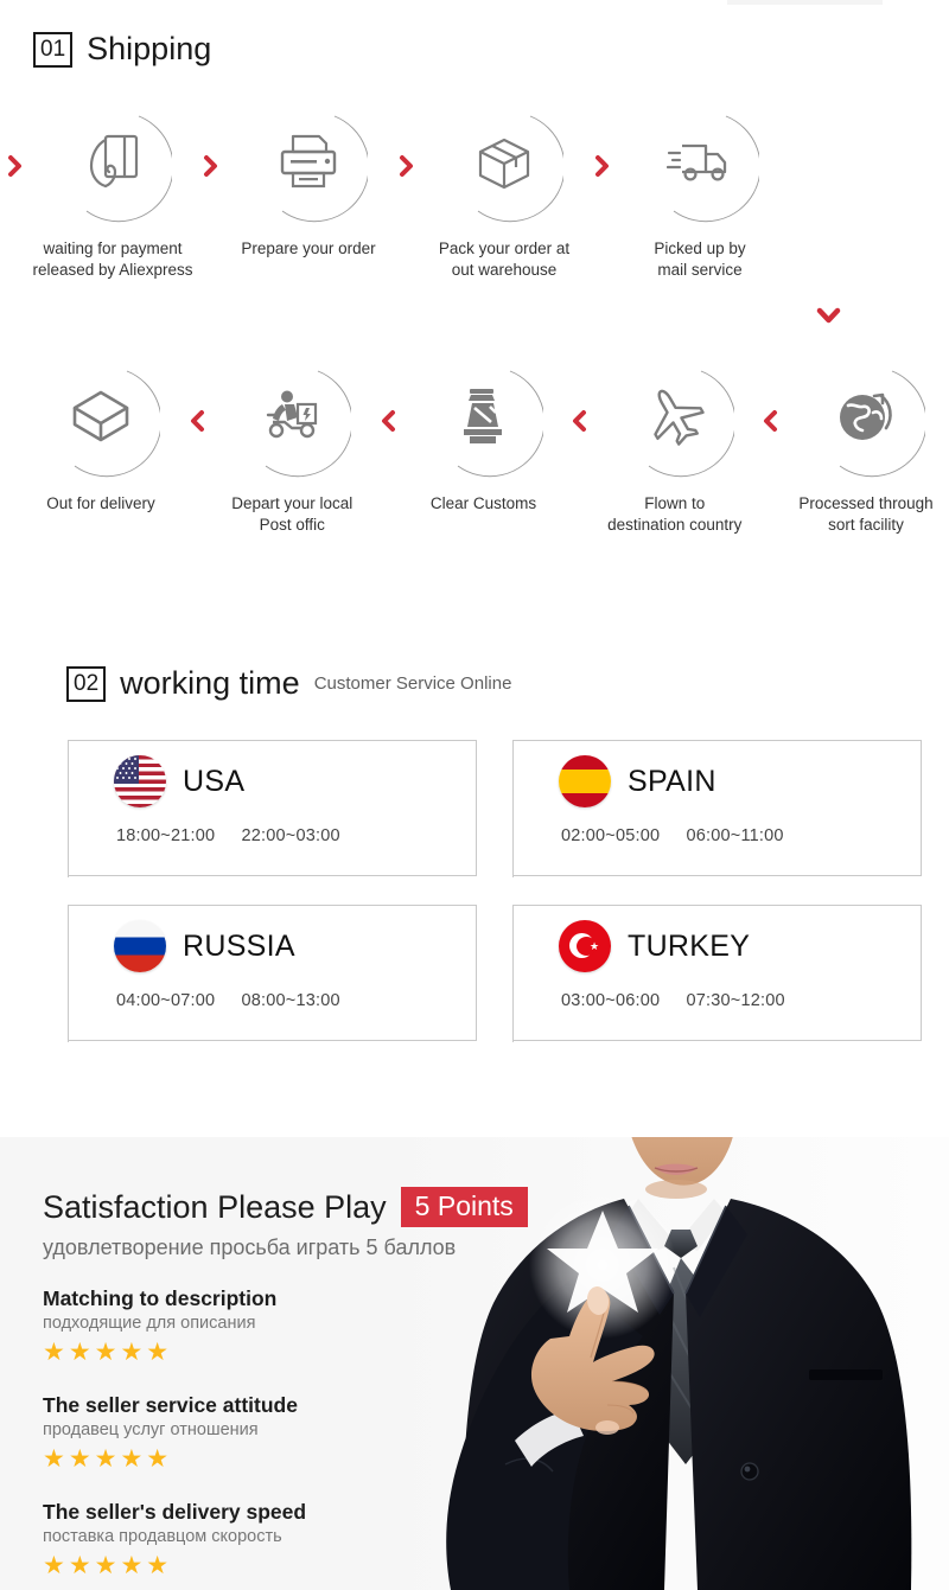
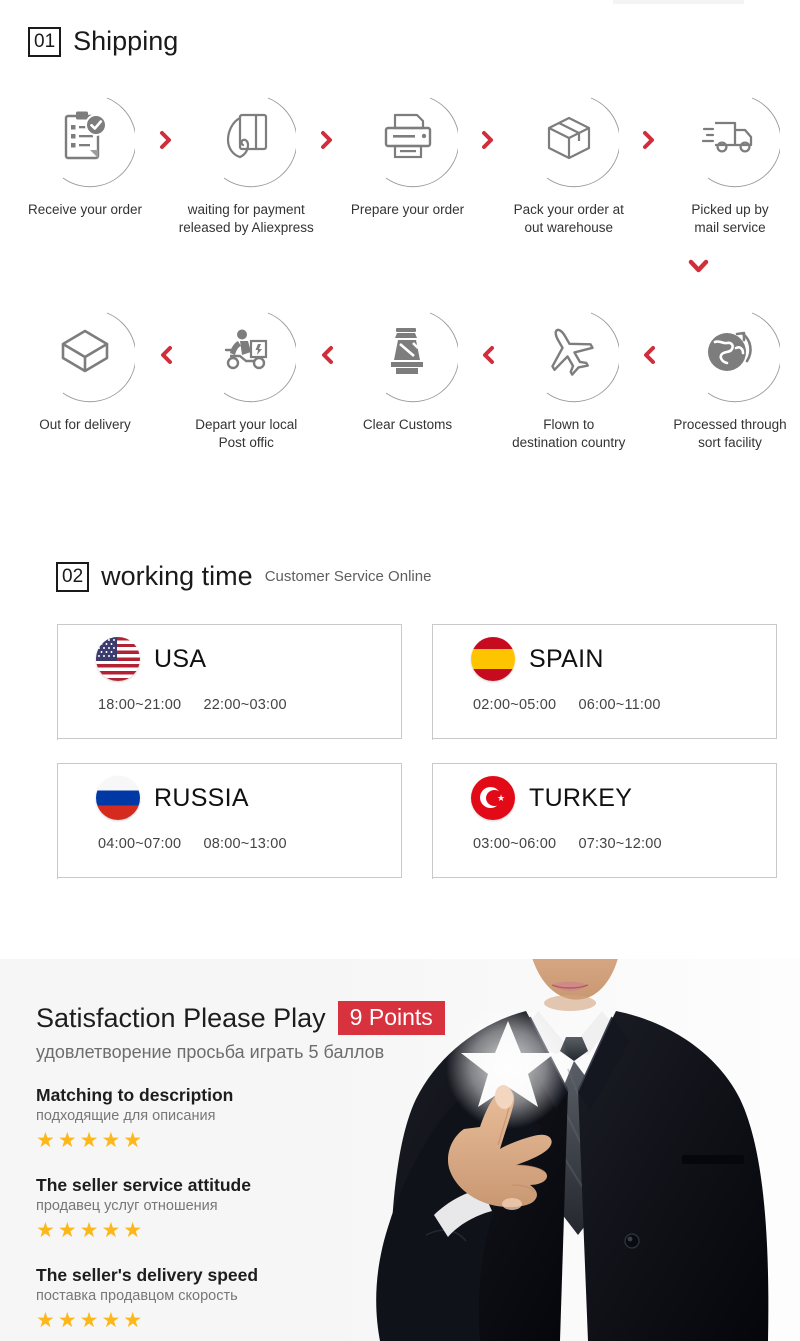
  01
  Shipping
+ Receive your order
  waiting for payment
  released by Aliexpress
  Prepare your order
  Pack your order at
  out warehouse
  Picked up by
  mail service
  Out for delivery
  Depart your local
  Post offic
  Clear Customs
  Flown to
  destination country
  Processed through
  sort facility
  02
  working time
  Customer Service Online
  USA
  18:00~21:00 22:00~03:00
  SPAIN
  02:00~05:00 06:00~11:00
  RUSSIA
  04:00~07:00 08:00~13:00
  ★
  TURKEY
  03:00~06:00 07:30~12:00
  Satisfaction Please Play
- 5 Points
+ 9 Points
  удовлетворение просьба играть 5 баллов
  Matching to description
  подходящие для описания
  ★★★★★
  The seller service attitude
  продавец услуг отношения
  ★★★★★
  The seller's delivery speed
  поставка продавцом скорость
  ★★★★★
